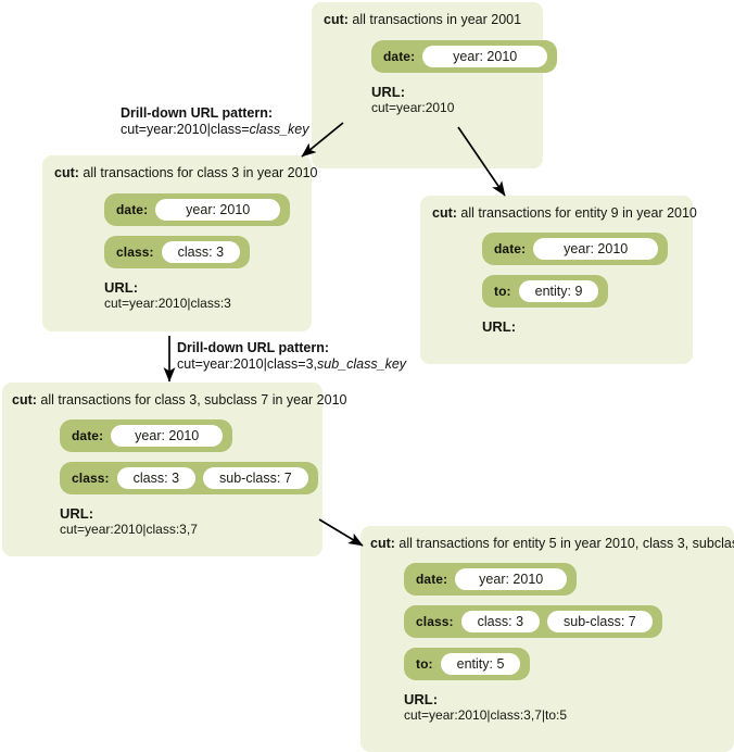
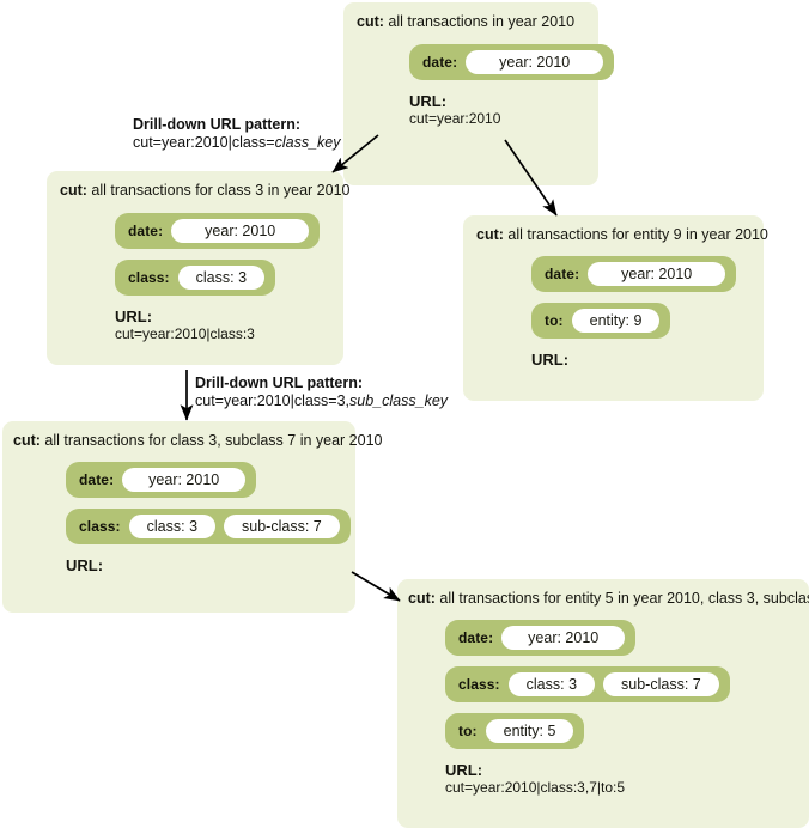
- cut: all transactions in year 2001
+ cut: all transactions in year 2010
  date:
  year: 2010
  URL:
  cut=year:2010
  Drill-down URL pattern:
  cut=year:2010|class=class_key
  cut: all transactions for class 3 in year 2010
  date:
  year: 2010
  class:
  class: 3
  URL:
  cut=year:2010|class:3
  cut: all transactions for entity 9 in year 2010
  date:
  year: 2010
  to:
  entity: 9
  URL:
  Drill-down URL pattern:
  cut=year:2010|class=3,sub_class_key
  cut: all transactions for class 3, subclass 7 in year 2010
  date:
  year: 2010
  class:
  class: 3
  sub-class: 7
  URL:
- cut=year:2010|class:3,7
  cut: all transactions for entity 5 in year 2010, class 3, subcla
  date:
  year: 2010
  class:
  class: 3
  sub-class: 7
  to:
  entity: 5
  URL:
  cut=year:2010|class:3,7|to:5
